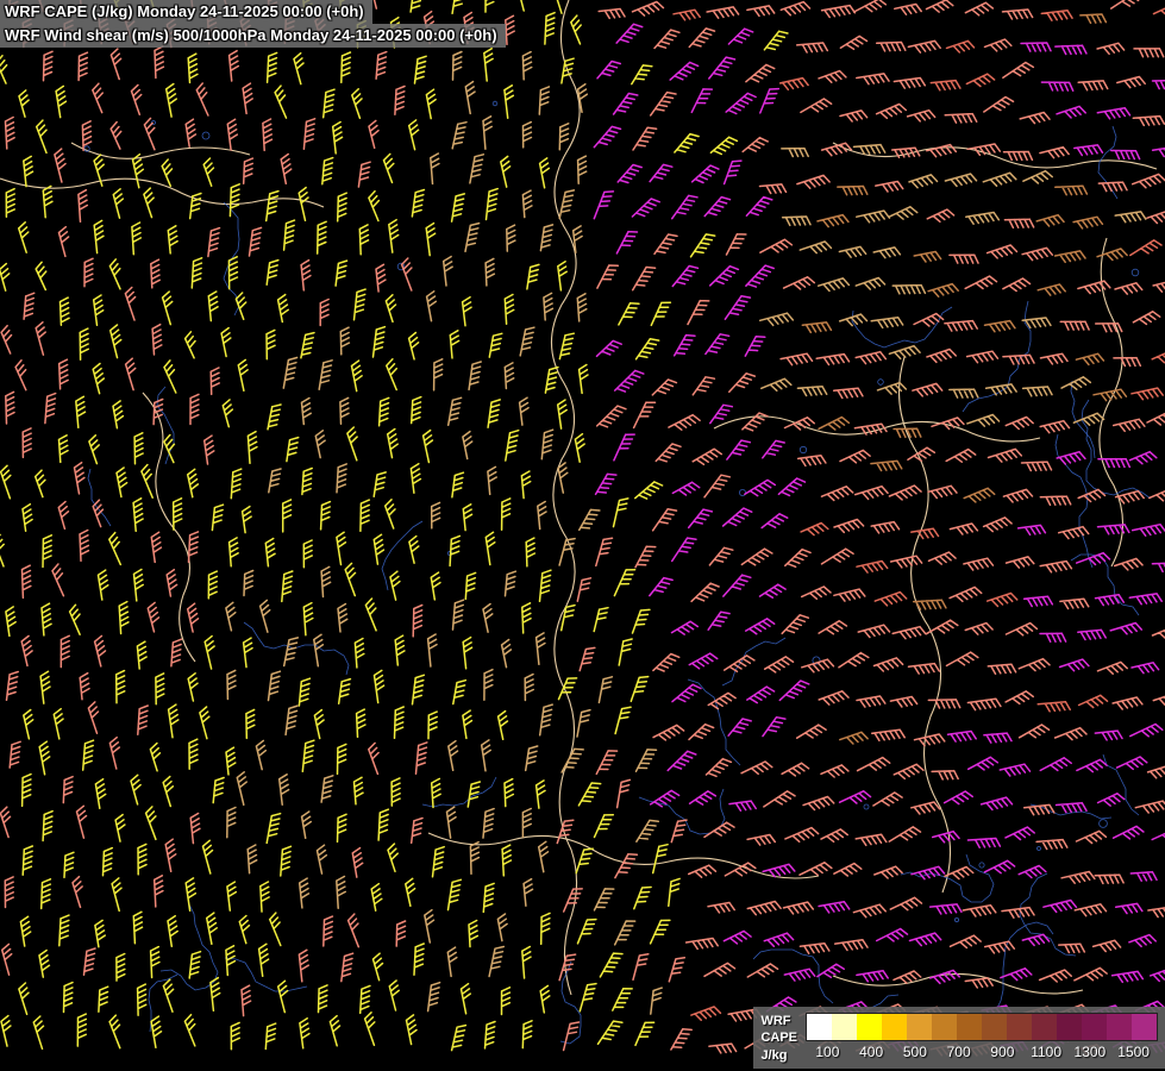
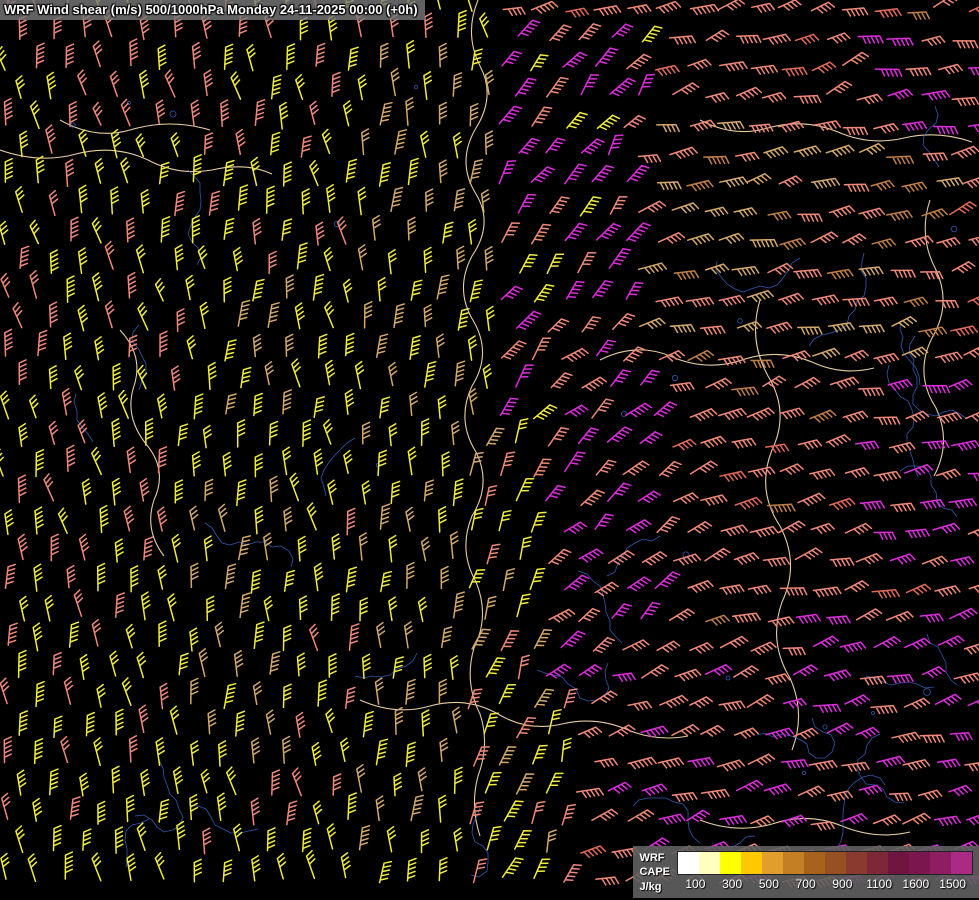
- WRF CAPE (J/kg) Monday 24-11-2025 00:00 (+0h)
  WRF Wind shear (m/s) 500/1000hPa Monday 24-11-2025 00:00 (+0h)
  WRF
  CAPE
  J/kg
  100
- 400
+ 300
  500
  700
  900
  1100
- 1300
+ 1600
  1500
